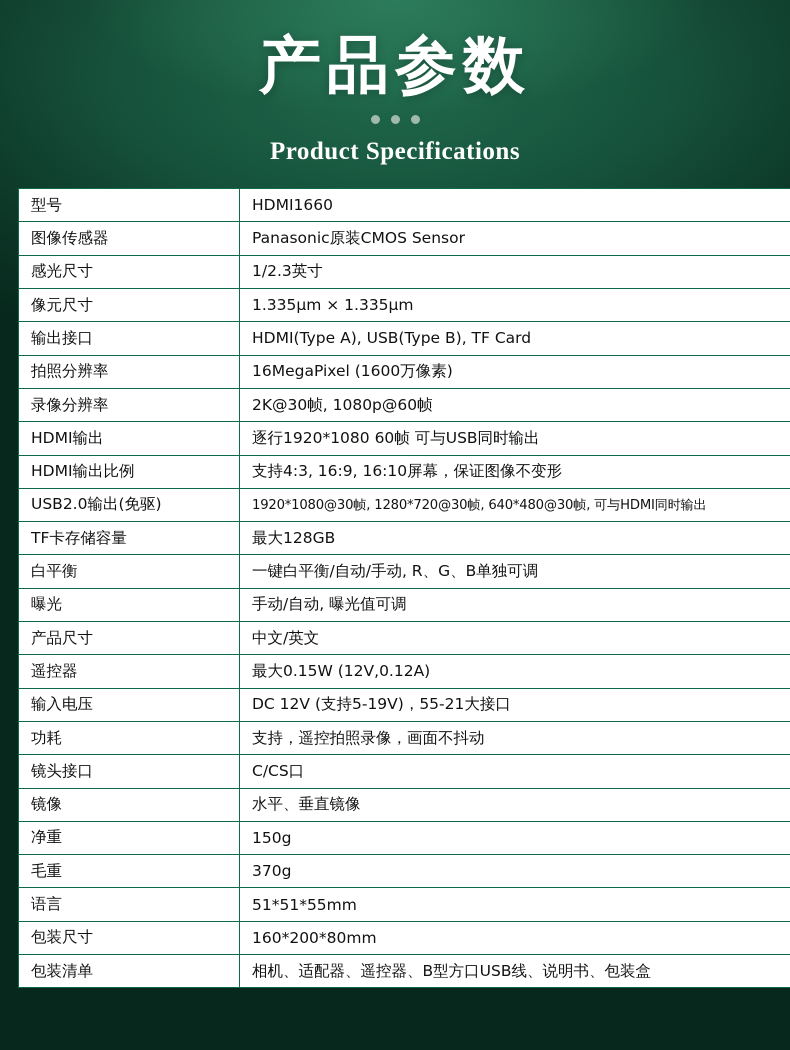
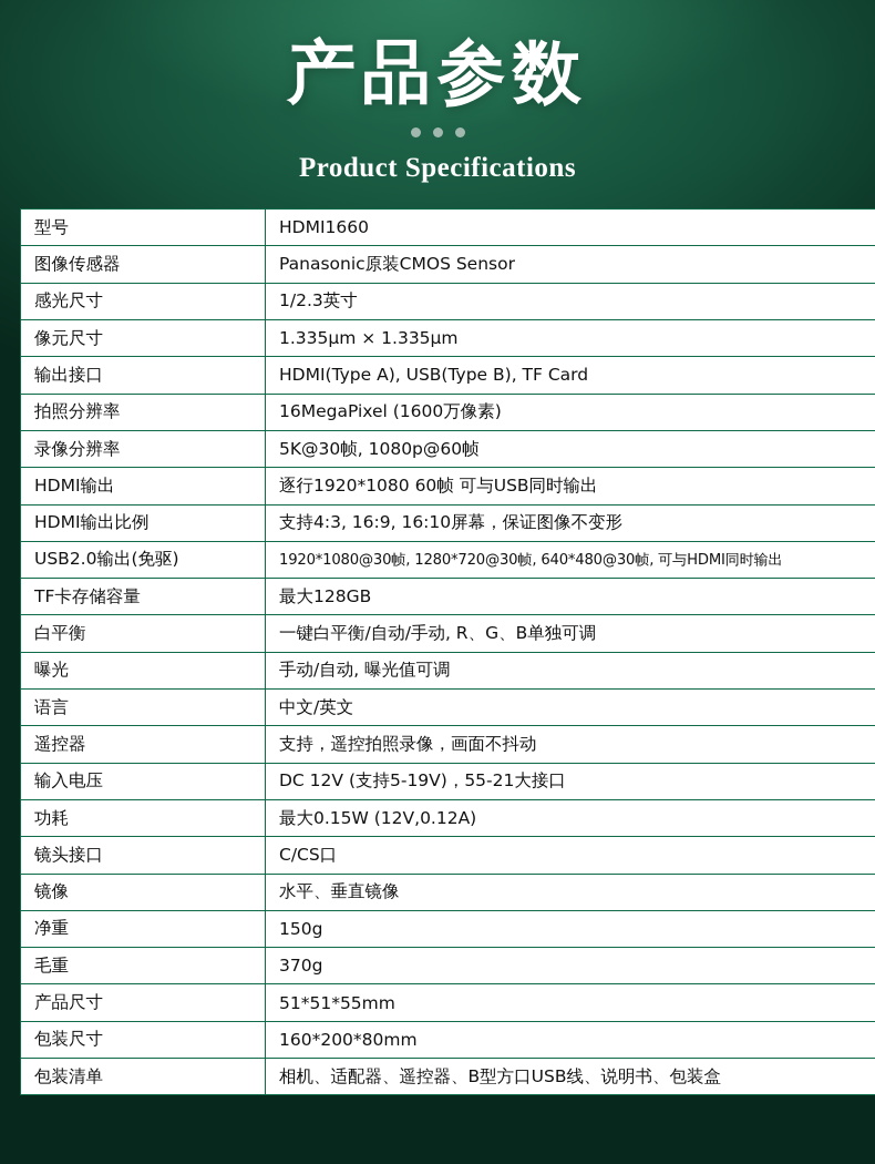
  产品参数
  Product Specifications
  型号	HDMI1660
  图像传感器	Panasonic原装CMOS Sensor
  感光尺寸	1/2.3英寸
  像元尺寸	1.335μm × 1.335μm
  输出接口	HDMI(Type A), USB(Type B), TF Card
  拍照分辨率	16MegaPixel (1600万像素)
- 录像分辨率	2K@30帧, 1080p@60帧
+ 录像分辨率	5K@30帧, 1080p@60帧
  HDMI输出	逐行1920*1080 60帧 可与USB同时输出
  HDMI输出比例	支持4:3, 16:9, 16:10屏幕，保证图像不变形
  USB2.0输出(免驱)	1920*1080@30帧, 1280*720@30帧, 640*480@30帧, 可与HDMI同时输出
  TF卡存储容量	最大128GB
  白平衡	一键白平衡/自动/手动, R、G、B单独可调
  曝光	手动/自动, 曝光值可调
- 产品尺寸	中文/英文
+ 语言	中文/英文
- 遥控器	最大0.15W (12V,0.12A)
+ 遥控器	支持，遥控拍照录像，画面不抖动
  输入电压	DC 12V (支持5-19V)，55-21大接口
- 功耗	支持，遥控拍照录像，画面不抖动
+ 功耗	最大0.15W (12V,0.12A)
  镜头接口	C/CS口
  镜像	水平、垂直镜像
  净重	150g
  毛重	370g
- 语言	51*51*55mm
+ 产品尺寸	51*51*55mm
  包装尺寸	160*200*80mm
  包装清单	相机、适配器、遥控器、B型方口USB线、说明书、包装盒
